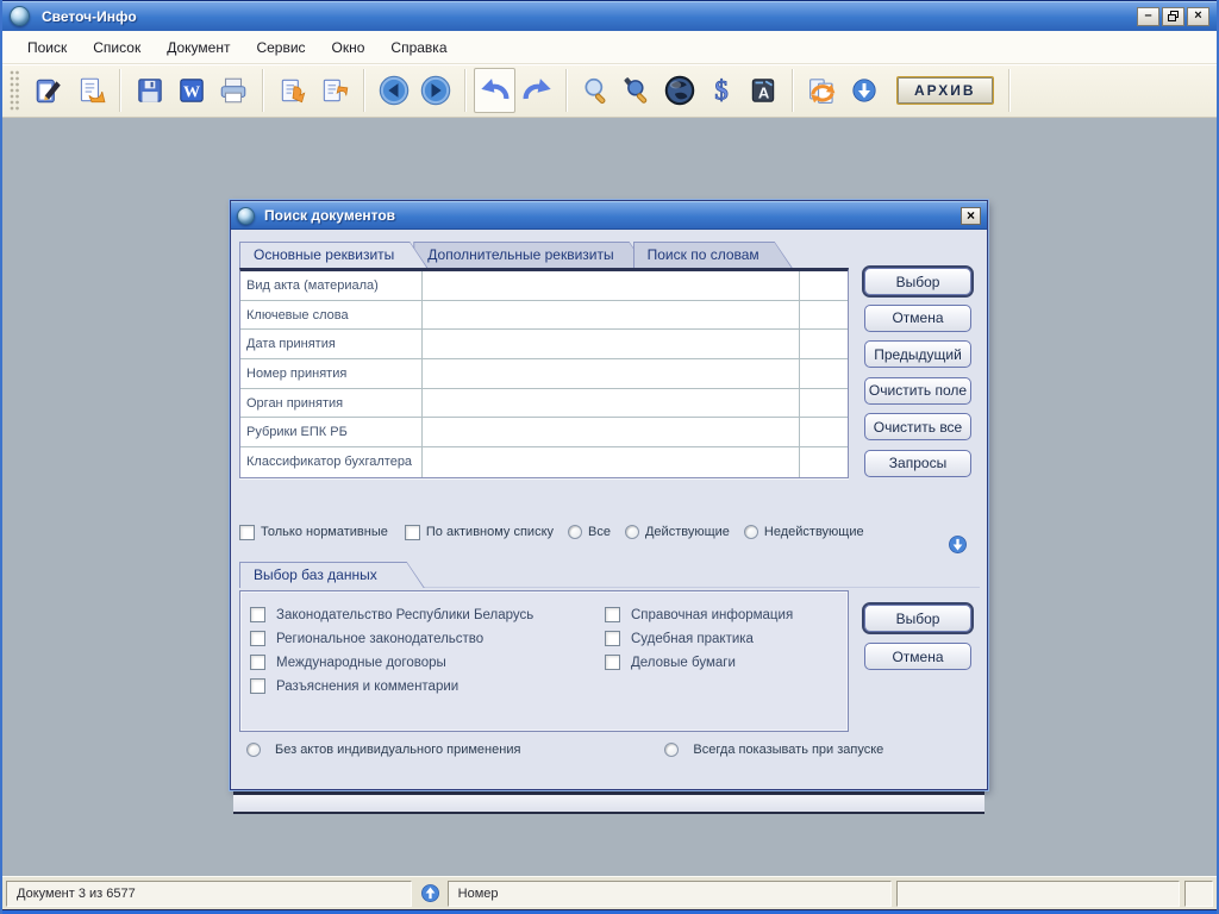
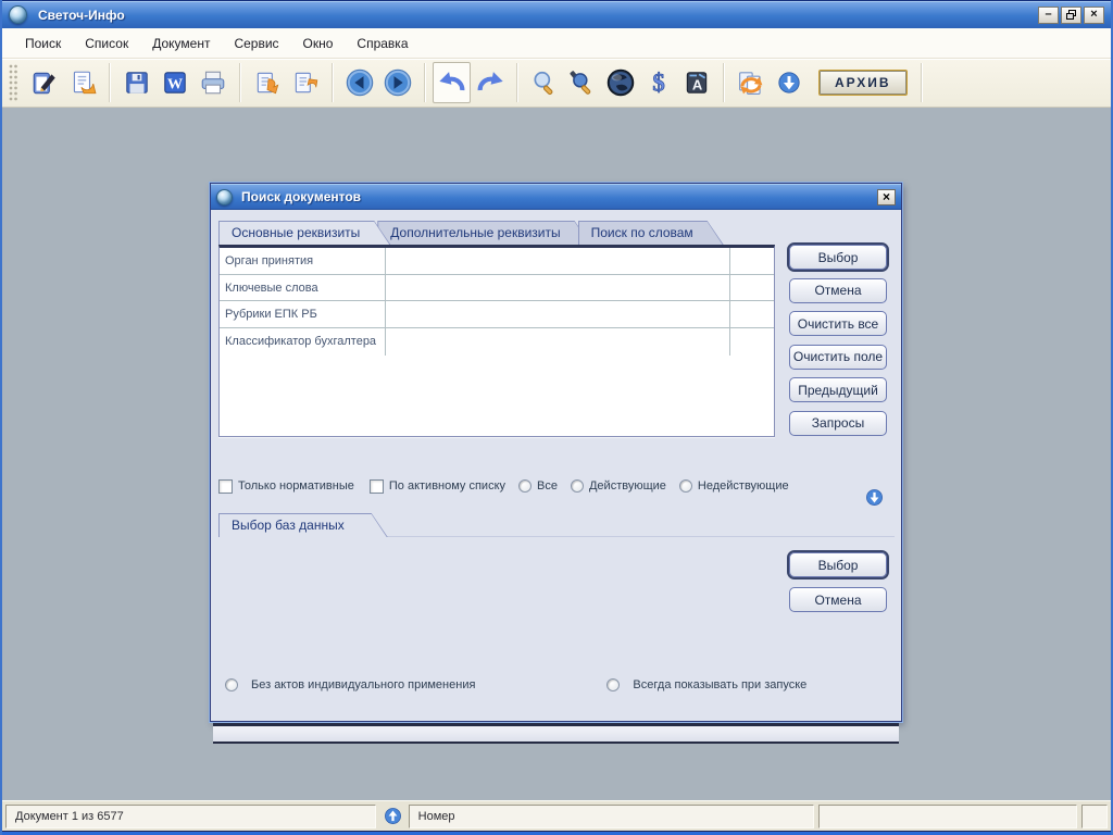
  Светоч-Инфо
  –
  ×
  Поиск
  Список
  Документ
  Сервис
  Окно
  Справка
  W
  $
  А
  АРХИВ
  Поиск документов
  ×
  Основные реквизиты
  Дополнительные реквизиты
  Поиск по словам
- Вид акта (материала)
- Ключевые слова
+ Орган принятия
- Дата принятия
- Номер принятия
- Орган принятия
+ Ключевые слова
  Рубрики ЕПК РБ
  Классификатор бухгалтера
  Выбор
  Отмена
- Предыдущий
+ Очистить все
  Очистить поле
- Очистить все
+ Предыдущий
  Запросы
  Только нормативные
  По активному списку
  Все
  Действующие
  Недействующие
  Выбор баз данных
- Законодательство Республики Беларусь
- Региональное законодательство
- Международные договоры
- Разъяснения и комментарии
- Справочная информация
- Судебная практика
- Деловые бумаги
  Выбор
  Отмена
  Без актов индивидуального применения
  Всегда показывать при запуске
- Документ 3 из 6577
+ Документ 1 из 6577
  Номер
